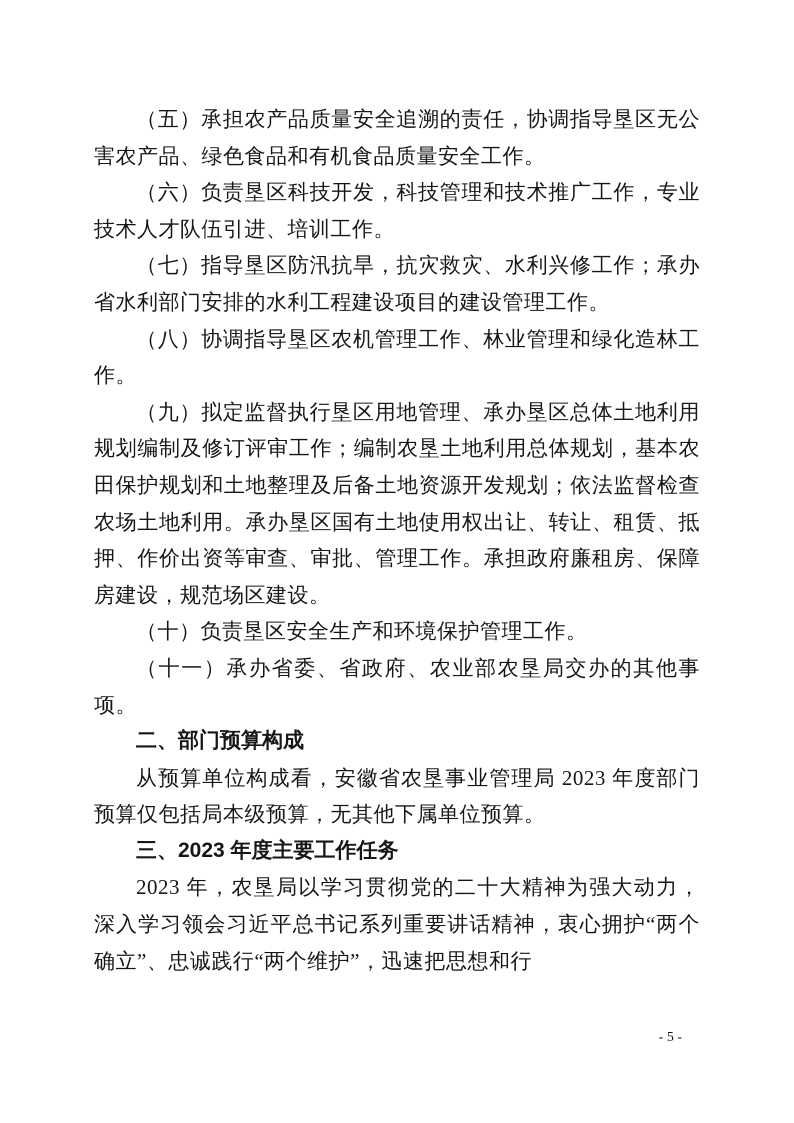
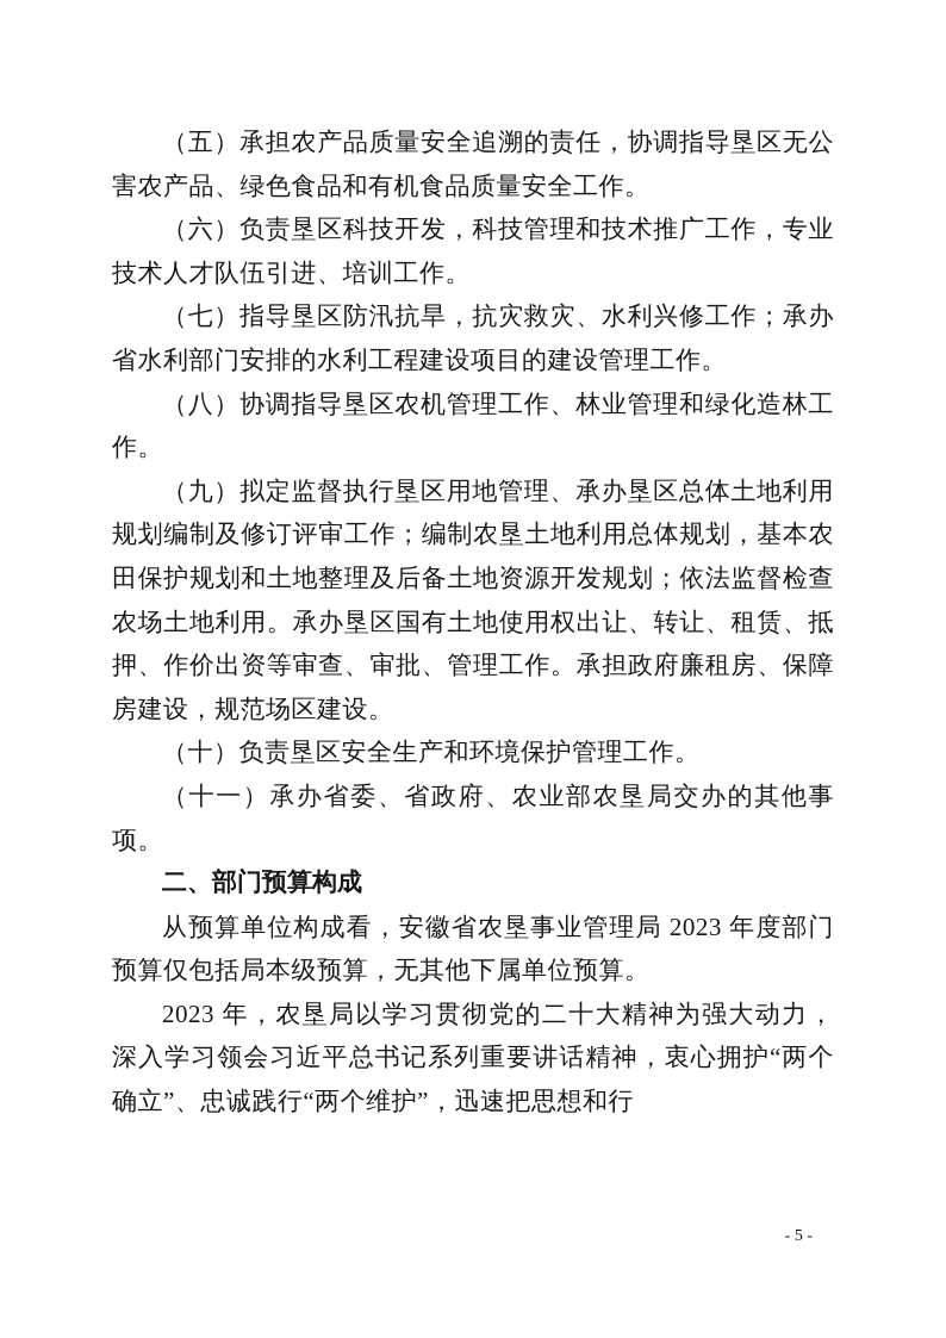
  （五）承担农产品质量安全追溯的责任，协调指导垦区无公害农产品、绿色食品和有机食品质量安全工作。
  （六）负责垦区科技开发，科技管理和技术推广工作，专业技术人才队伍引进、培训工作。
  （七）指导垦区防汛抗旱，抗灾救灾、水利兴修工作；承办省水利部门安排的水利工程建设项目的建设管理工作。
  （八）协调指导垦区农机管理工作、林业管理和绿化造林工作。
  （九）拟定监督执行垦区用地管理、承办垦区总体土地利用规划编制及修订评审工作；编制农垦土地利用总体规划，基本农田保护规划和土地整理及后备土地资源开发规划；依法监督检查农场土地利用。承办垦区国有土地使用权出让、转让、租赁、抵押、作价出资等审查、审批、管理工作。承担政府廉租房、保障房建设，规范场区建设。
  （十）负责垦区安全生产和环境保护管理工作。
  （十一）承办省委、省政府、农业部农垦局交办的其他事项。
  二、部门预算构成
  从预算单位构成看，安徽省农垦事业管理局 2023 年度部门预算仅包括局本级预算，无其他下属单位预算。
- 三、2023 年度主要工作任务
  2023 年，农垦局以学习贯彻党的二十大精神为强大动力，深入学习领会习近平总书记系列重要讲话精神，衷心拥护“两个确立”、忠诚践行“两个维护”，迅速把思想和行
  - 5 -
